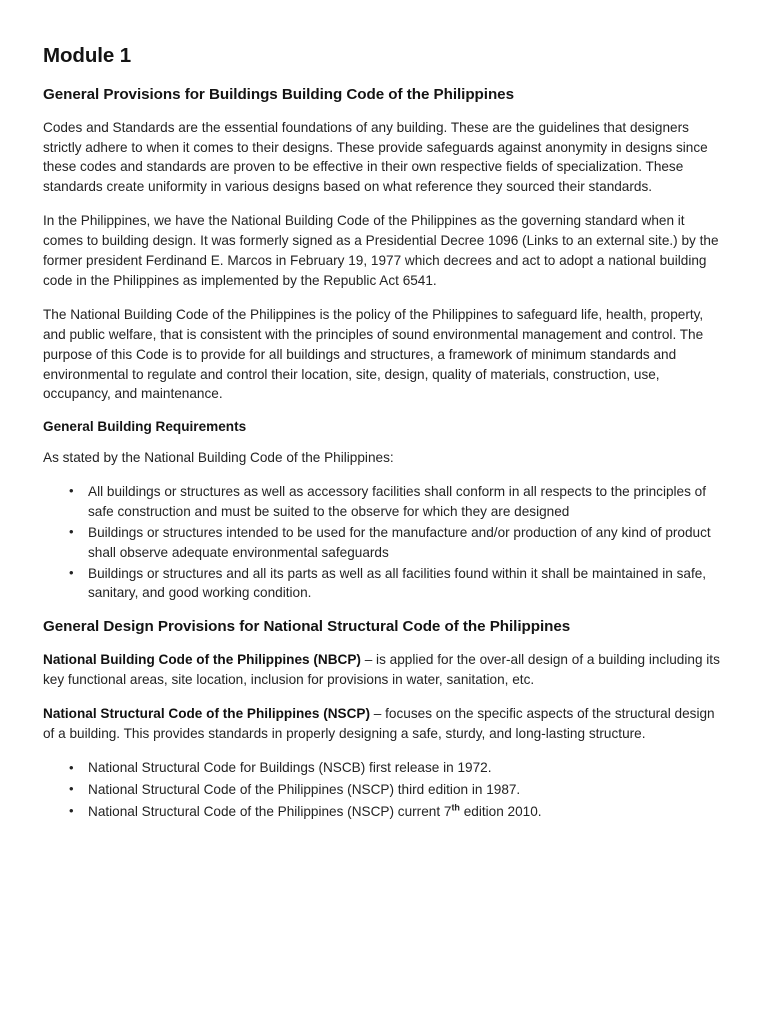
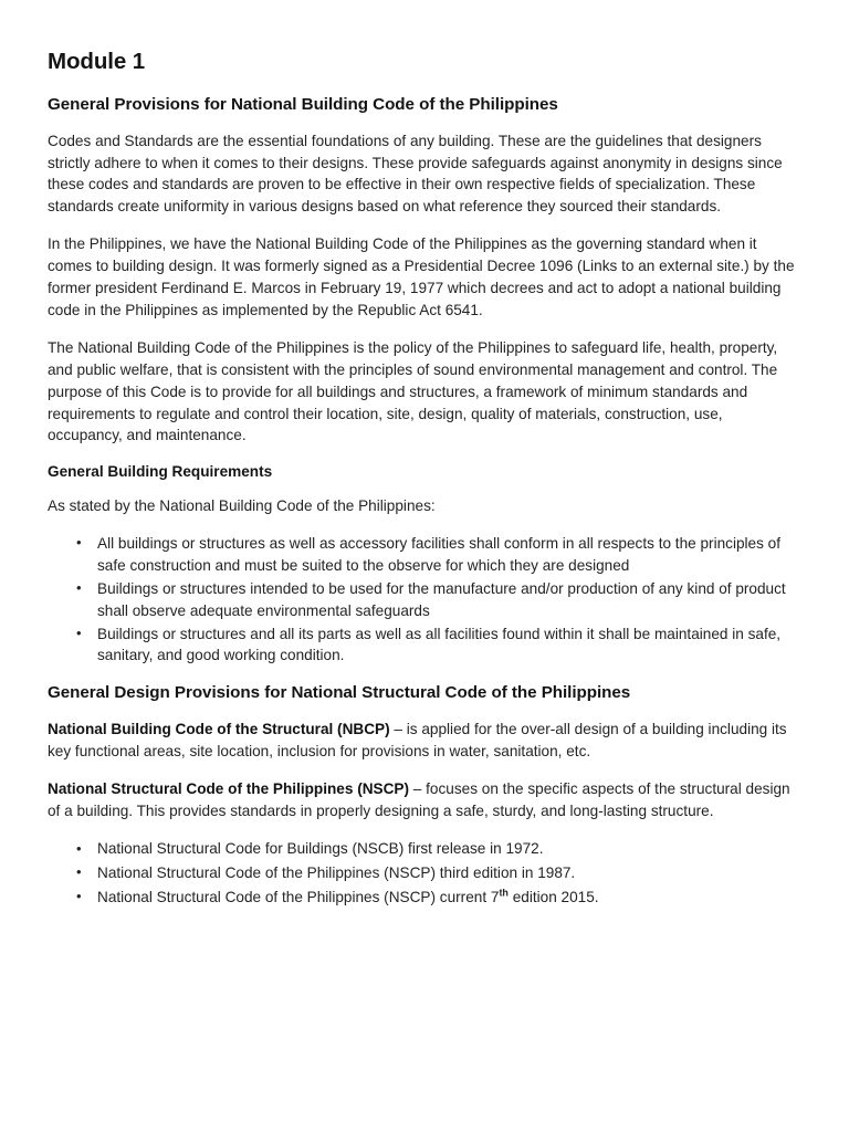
  Module 1
- General Provisions for Buildings Building Code of the Philippines
+ General Provisions for National Building Code of the Philippines
  Codes and Standards are the essential foundations of any building. These are the guidelines that designers strictly adhere to when it comes to their designs. These provide safeguards against anonymity in designs since these codes and standards are proven to be effective in their own respective fields of specialization. These standards create uniformity in various designs based on what reference they sourced their standards.
  In the Philippines, we have the National Building Code of the Philippines as the governing standard when it comes to building design. It was formerly signed as a Presidential Decree 1096 (Links to an external site.) by the former president Ferdinand E. Marcos in February 19, 1977 which decrees and act to adopt a national building code in the Philippines as implemented by the Republic Act 6541.
- The National Building Code of the Philippines is the policy of the Philippines to safeguard life, health, property, and public welfare, that is consistent with the principles of sound environmental management and control. The purpose of this Code is to provide for all buildings and structures, a framework of minimum standards and environmental to regulate and control their location, site, design, quality of materials, construction, use, occupancy, and maintenance.
+ The National Building Code of the Philippines is the policy of the Philippines to safeguard life, health, property, and public welfare, that is consistent with the principles of sound environmental management and control. The purpose of this Code is to provide for all buildings and structures, a framework of minimum standards and requirements to regulate and control their location, site, design, quality of materials, construction, use, occupancy, and maintenance.
  General Building Requirements
  As stated by the National Building Code of the Philippines:
  All buildings or structures as well as accessory facilities shall conform in all respects to the principles of safe construction and must be suited to the observe for which they are designed
  Buildings or structures intended to be used for the manufacture and/or production of any kind of product shall observe adequate environmental safeguards
  Buildings or structures and all its parts as well as all facilities found within it shall be maintained in safe, sanitary, and good working condition.
  General Design Provisions for National Structural Code of the Philippines
- National Building Code of the Philippines (NBCP) – is applied for the over-all design of a building including its key functional areas, site location, inclusion for provisions in water, sanitation, etc.
+ National Building Code of the Structural (NBCP) – is applied for the over-all design of a building including its key functional areas, site location, inclusion for provisions in water, sanitation, etc.
  National Structural Code of the Philippines (NSCP) – focuses on the specific aspects of the structural design of a building. This provides standards in properly designing a safe, sturdy, and long-lasting structure.
  National Structural Code for Buildings (NSCB) first release in 1972.
  National Structural Code of the Philippines (NSCP) third edition in 1987.
- National Structural Code of the Philippines (NSCP) current 7th edition 2010.
+ National Structural Code of the Philippines (NSCP) current 7th edition 2015.
